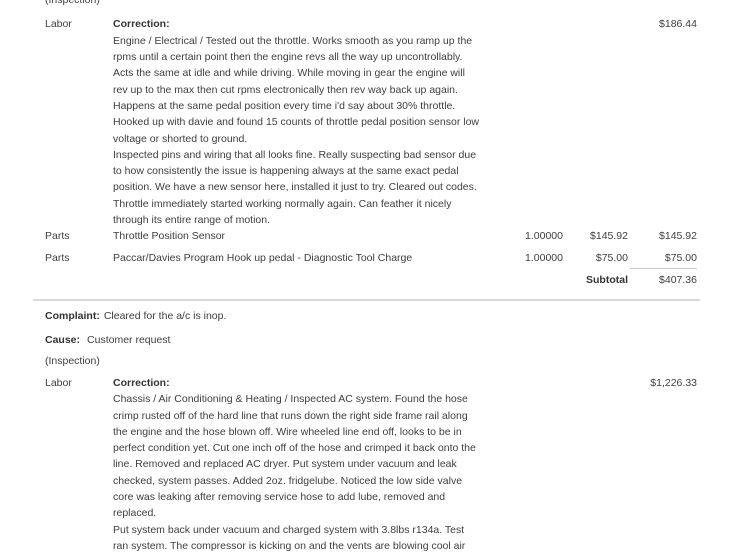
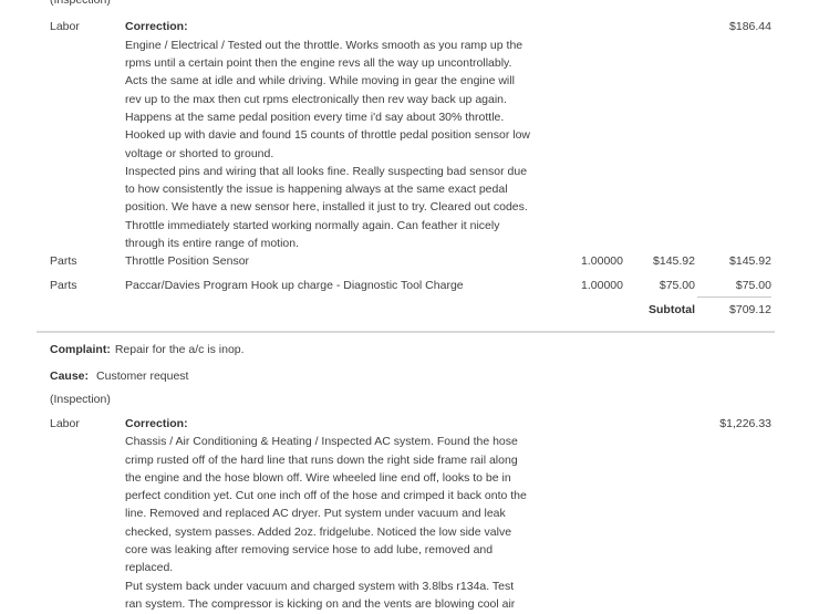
  (Inspection)
  Labor
  Correction:
  Engine / Electrical / Tested out the throttle. Works smooth as you ramp up the
  rpms until a certain point then the engine revs all the way up uncontrollably.
  Acts the same at idle and while driving. While moving in gear the engine will
  rev up to the max then cut rpms electronically then rev way back up again.
  Happens at the same pedal position every time i'd say about 30% throttle.
  Hooked up with davie and found 15 counts of throttle pedal position sensor low
  voltage or shorted to ground.
  Inspected pins and wiring that all looks fine. Really suspecting bad sensor due
  to how consistently the issue is happening always at the same exact pedal
  position. We have a new sensor here, installed it just to try. Cleared out codes.
  Throttle immediately started working normally again. Can feather it nicely
  through its entire range of motion.
  $186.44
  Parts
  Throttle Position Sensor
  1.00000
  $145.92
  $145.92
  Parts
- Paccar/Davies Program Hook up pedal - Diagnostic Tool Charge
+ Paccar/Davies Program Hook up charge - Diagnostic Tool Charge
  1.00000
  $75.00
  $75.00
  Subtotal
- $407.36
+ $709.12
- Complaint: Cleared for the a/c is inop.
+ Complaint: Repair for the a/c is inop.
  Cause: Customer request
  (Inspection)
  Labor
  Correction:
  Chassis / Air Conditioning & Heating / Inspected AC system. Found the hose
  crimp rusted off of the hard line that runs down the right side frame rail along
  the engine and the hose blown off. Wire wheeled line end off, looks to be in
  perfect condition yet. Cut one inch off of the hose and crimped it back onto the
  line. Removed and replaced AC dryer. Put system under vacuum and leak
  checked, system passes. Added 2oz. fridgelube. Noticed the low side valve
  core was leaking after removing service hose to add lube, removed and
  replaced.
  Put system back under vacuum and charged system with 3.8lbs r134a. Test
  ran system. The compressor is kicking on and the vents are blowing cool air
  $1,226.33
